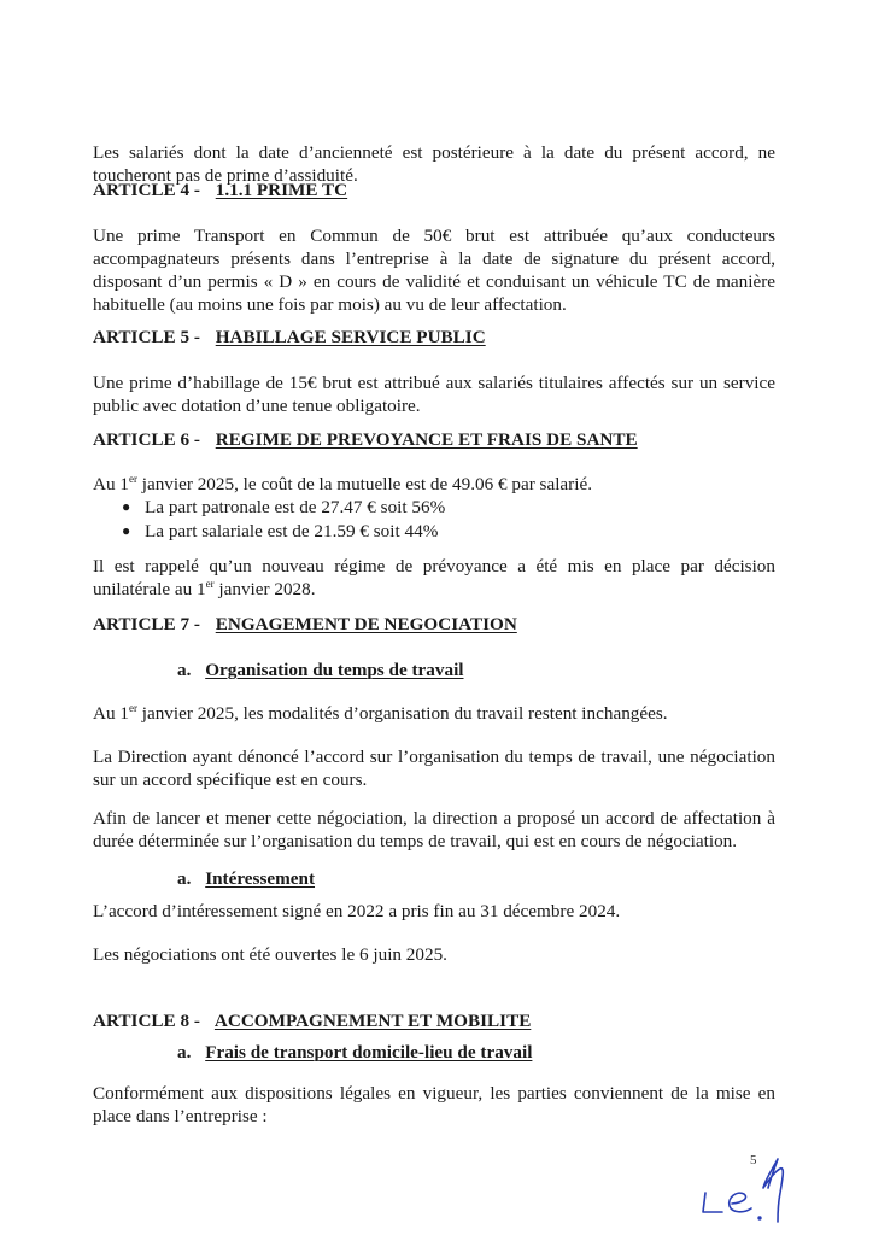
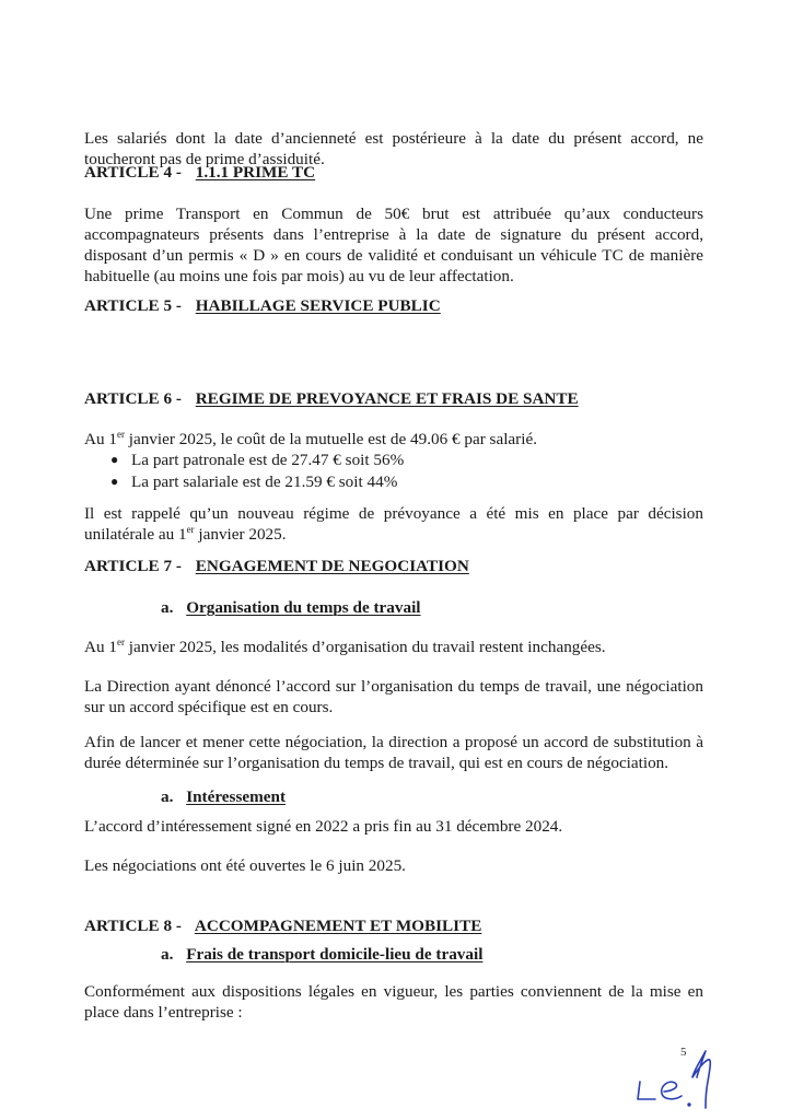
  Les salariés dont la date d’ancienneté est postérieure à la date du présent accord, ne toucheront pas de prime d’assiduité.
  ARTICLE 4 - 1.1.1 PRIME TC
  Une prime Transport en Commun de 50€ brut est attribuée qu’aux conducteurs accompagnateurs présents dans l’entreprise à la date de signature du présent accord, disposant d’un permis « D » en cours de validité et conduisant un véhicule TC de manière habituelle (au moins une fois par mois) au vu de leur affectation.
  ARTICLE 5 - HABILLAGE SERVICE PUBLIC
- Une prime d’habillage de 15€ brut est attribué aux salariés titulaires affectés sur un service public avec dotation d’une tenue obligatoire.
  ARTICLE 6 - REGIME DE PREVOYANCE ET FRAIS DE SANTE
  Au 1er janvier 2025, le coût de la mutuelle est de 49.06 € par salarié.
  ●
  La part patronale est de 27.47 € soit 56%
  ●
  La part salariale est de 21.59 € soit 44%
- Il est rappelé qu’un nouveau régime de prévoyance a été mis en place par décision unilatérale au 1er janvier 2028.
+ Il est rappelé qu’un nouveau régime de prévoyance a été mis en place par décision unilatérale au 1er janvier 2025.
  ARTICLE 7 - ENGAGEMENT DE NEGOCIATION
  a. Organisation du temps de travail
  Au 1er janvier 2025, les modalités d’organisation du travail restent inchangées.
  La Direction ayant dénoncé l’accord sur l’organisation du temps de travail, une négociation sur un accord spécifique est en cours.
- Afin de lancer et mener cette négociation, la direction a proposé un accord de affectation à durée déterminée sur l’organisation du temps de travail, qui est en cours de négociation.
+ Afin de lancer et mener cette négociation, la direction a proposé un accord de substitution à durée déterminée sur l’organisation du temps de travail, qui est en cours de négociation.
  a. Intéressement
  L’accord d’intéressement signé en 2022 a pris fin au 31 décembre 2024.
  Les négociations ont été ouvertes le 6 juin 2025.
  ARTICLE 8 - ACCOMPAGNEMENT ET MOBILITE
  a. Frais de transport domicile-lieu de travail
  Conformément aux dispositions légales en vigueur, les parties conviennent de la mise en place dans l’entreprise :
  5
